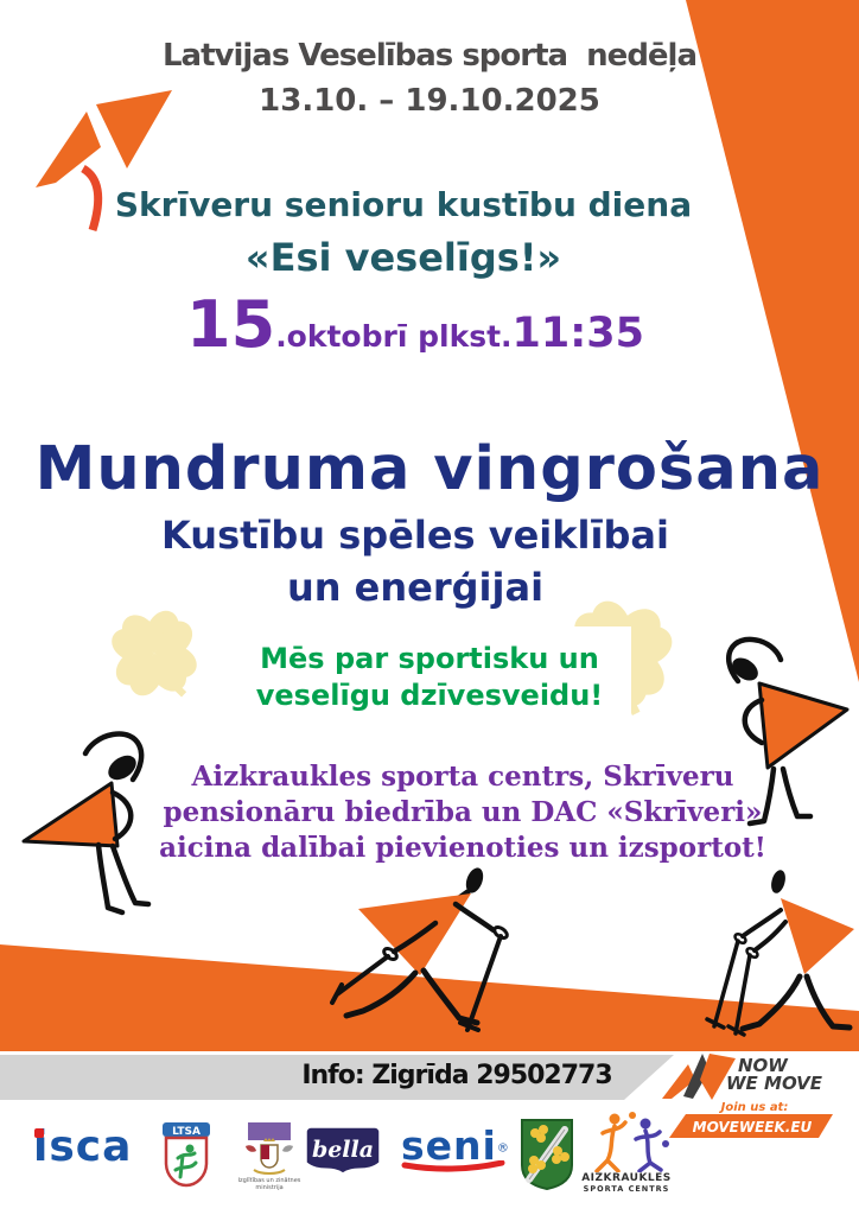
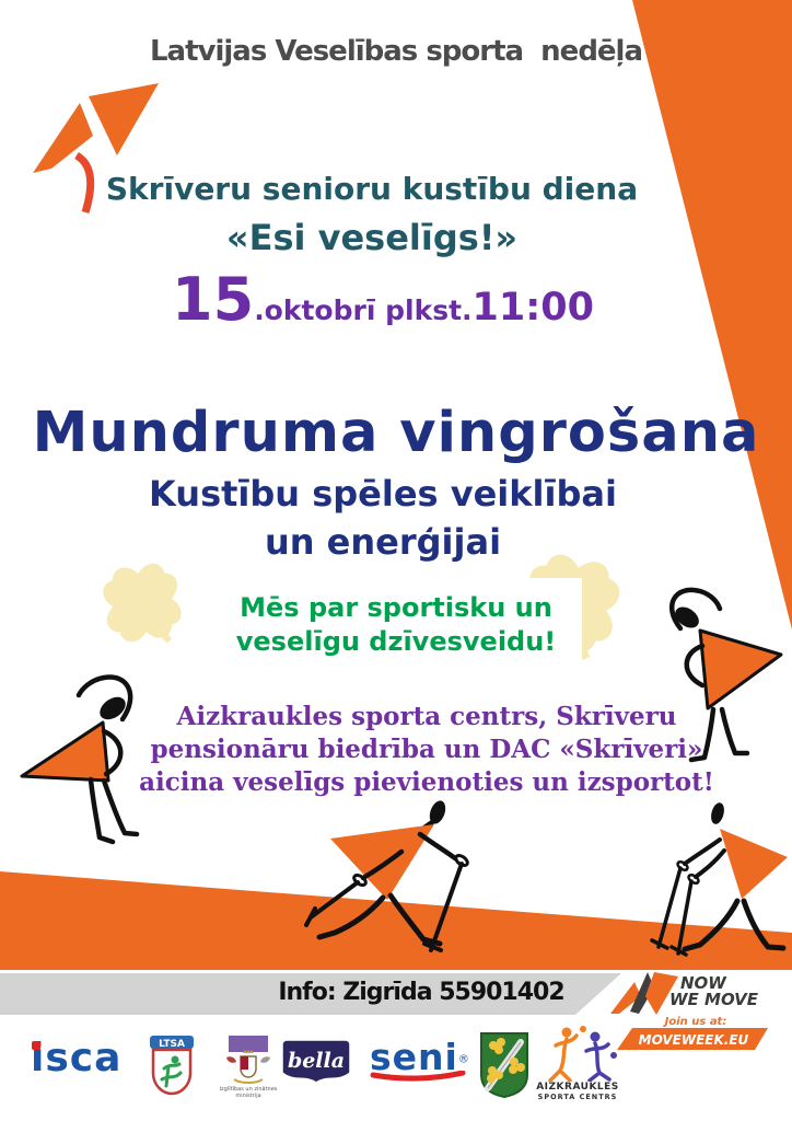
  Latvijas Veselības sporta nedēļa
- 13.10. – 19.10.2025
  Skrīveru senioru kustību diena
  «Esi veselīgs!»
  15
  .oktobrī plkst.
- 11:35
+ 11:00
  Mundruma vingrošana
  Kustību spēles veiklībai
  un enerģijai
  Mēs par sportisku un
  veselīgu dzīvesveidu!
  Aizkraukles sporta centrs, Skrīveru
  pensionāru biedrība un DAC «Skrīveri»
- aicina dalībai pievienoties un izsportot!
+ aicina veselīgs pievienoties un izsportot!
- Info: Zigrīda 29502773
+ Info: Zigrīda 55901402
  NOW
  WE MOVE
  Join us at:
  MOVEWEEK.EU
  isca
  LTSA
  bella
  seni®
  AIZKRAUKLES
  SPORTA CENTRS
